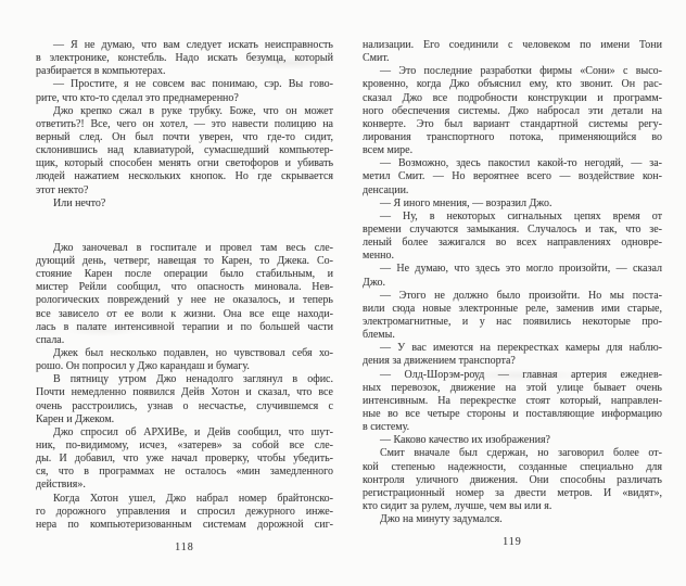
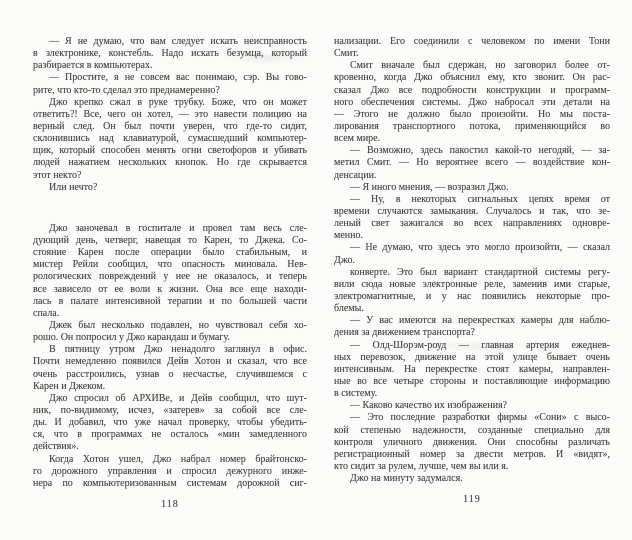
  — Я не думаю, что вам следует искать неисправность
  в электронике, констебль. Надо искать безумца, который
  разбирается в компьютерах.
  — Простите, я не совсем вас понимаю, сэр. Вы гово-
  рите, что кто-то сделал это преднамеренно?
  Джо крепко сжал в руке трубку. Боже, что он может
  ответить?! Все, чего он хотел, — это навести полицию на
  верный след. Он был почти уверен, что где-то сидит,
  склонившись над клавиатурой, сумасшедший компьютер-
  щик, который способен менять огни светофоров и убивать
  людей нажатием нескольких кнопок. Но где скрывается
  этот некто?
  Или нечто?
  Джо заночевал в госпитале и провел там весь сле-
  дующий день, четверг, навещая то Карен, то Джека. Со-
  стояние Карен после операции было стабильным, и
  мистер Рейли сообщил, что опасность миновала. Нев-
  рологических повреждений у нее не оказалось, и теперь
  все зависело от ее воли к жизни. Она все еще находи-
  лась в палате интенсивной терапии и по большей части
  спала.
  Джек был несколько подавлен, но чувствовал себя хо-
  рошо. Он попросил у Джо карандаш и бумагу.
  В пятницу утром Джо ненадолго заглянул в офис.
  Почти немедленно появился Дейв Хотон и сказал, что все
  очень расстроились, узнав о несчастье, случившемся с
  Карен и Джеком.
  Джо спросил об АРХИВе, и Дейв сообщил, что шут-
  ник, по-видимому, исчез, «затерев» за собой все сле-
  ды. И добавил, что уже начал проверку, чтобы убедить-
  ся, что в программах не осталось «мин замедленного
  действия».
  Когда Хотон ушел, Джо набрал номер брайтонско-
  го дорожного управления и спросил дежурного инже-
  нера по компьютеризованным системам дорожной сиг-
  118
  нализации. Его соединили с человеком по имени Тони
  Смит.
- — Это последние разработки фирмы «Сони» с высо-
+ Смит вначале был сдержан, но заговорил более от-
  кровенно, когда Джо объяснил ему, кто звонит. Он рас-
  сказал Джо все подробности конструкции и программ-
  ного обеспечения системы. Джо набросал эти детали на
- конверте. Это был вариант стандартной системы регу-
+ — Этого не должно было произойти. Но мы поста-
  лирования транспортного потока, применяющийся во
  всем мире.
  — Возможно, здесь пакостил какой-то негодяй, — за-
  метил Смит. — Но вероятнее всего — воздействие кон-
  денсации.
  — Я иного мнения, — возразил Джо.
  — Ну, в некоторых сигнальных цепях время от
  времени случаются замыкания. Случалось и так, что зе-
- леный более зажигался во всех направлениях одновре-
+ леный свет зажигался во всех направлениях одновре-
  менно.
  — Не думаю, что здесь это могло произойти, — сказал
  Джо.
- — Этого не должно было произойти. Но мы поста-
+ конверте. Это был вариант стандартной системы регу-
  вили сюда новые электронные реле, заменив ими старые,
  электромагнитные, и у нас появились некоторые про-
  блемы.
  — У вас имеются на перекрестках камеры для наблю-
  дения за движением транспорта?
  — Олд-Шорэм-роуд — главная артерия ежеднев-
  ных перевозок, движение на этой улице бывает очень
- интенсивным. На перекрестке стоят который, направлен-
+ интенсивным. На перекрестке стоят камеры, направлен-
  ные во все четыре стороны и поставляющие информацию
  в систему.
  — Каково качество их изображения?
- Смит вначале был сдержан, но заговорил более от-
+ — Это последние разработки фирмы «Сони» с высо-
  кой степенью надежности, созданные специально для
  контроля уличного движения. Они способны различать
  регистрационный номер за двести метров. И «видят»,
  кто сидит за рулем, лучше, чем вы или я.
  Джо на минуту задумался.
  119
